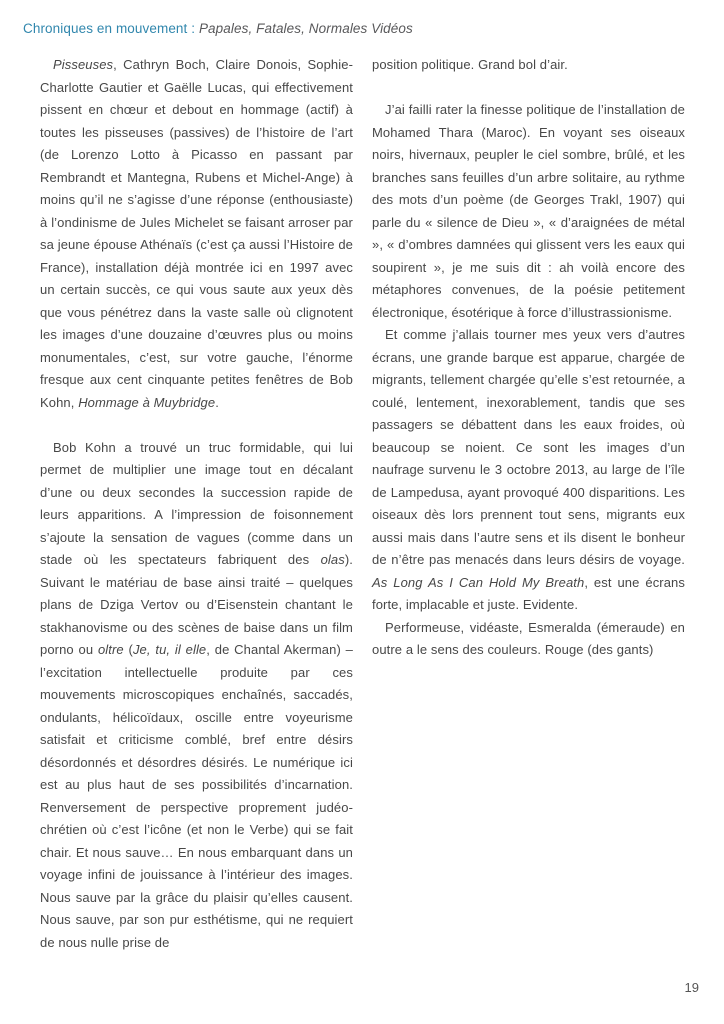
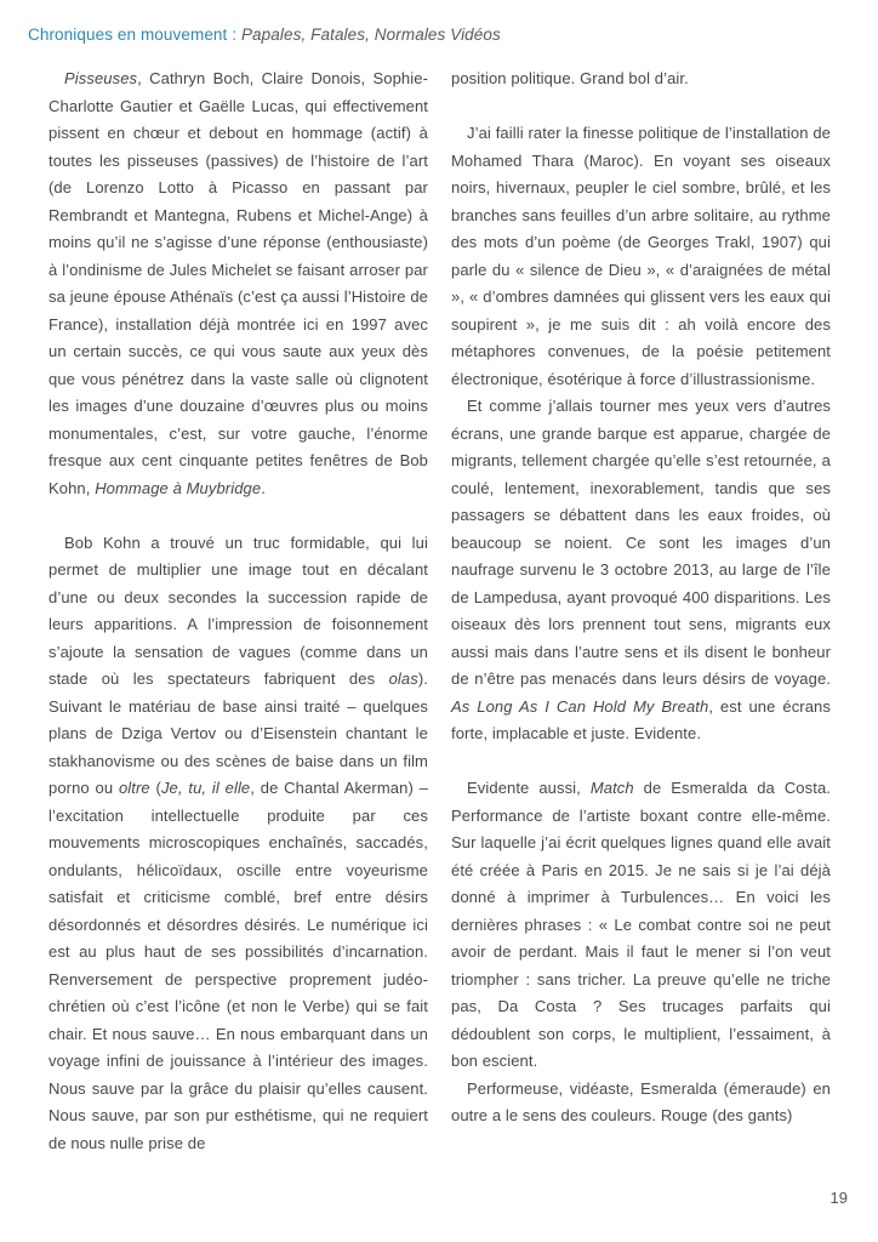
  Chroniques en mouvement : Papales, Fatales, Normales Vidéos
  Pisseuses, Cathryn Boch, Claire Donois, Sophie-Charlotte Gautier et Gaëlle Lucas, qui effectivement pissent en chœur et debout en hommage (actif) à toutes les pisseuses (passives) de l’histoire de l’art (de Lorenzo Lotto à Picasso en passant par Rembrandt et Mantegna, Rubens et Michel-Ange) à moins qu’il ne s’agisse d’une réponse (enthousiaste) à l’ondinisme de Jules Michelet se faisant arroser par sa jeune épouse Athénaïs (c’est ça aussi l’Histoire de France), installation déjà montrée ici en 1997 avec un certain succès, ce qui vous saute aux yeux dès que vous pénétrez dans la vaste salle où clignotent les images d’une douzaine d’œuvres plus ou moins monumentales, c’est, sur votre gauche, l’énorme fresque aux cent cinquante petites fenêtres de Bob Kohn, Hommage à Muybridge.
  Bob Kohn a trouvé un truc formidable, qui lui permet de multiplier une image tout en décalant d’une ou deux secondes la succession rapide de leurs apparitions. A l’impression de foisonnement s’ajoute la sensation de vagues (comme dans un stade où les spectateurs fabriquent des olas). Suivant le matériau de base ainsi traité – quelques plans de Dziga Vertov ou d’Eisenstein chantant le stakhanovisme ou des scènes de baise dans un film porno ou oltre (Je, tu, il elle, de Chantal Akerman) – l’excitation intellectuelle produite par ces mouvements microscopiques enchaînés, saccadés, ondulants, hélicoïdaux, oscille entre voyeurisme satisfait et criticisme comblé, bref entre désirs désordonnés et désordres désirés. Le numérique ici est au plus haut de ses possibilités d’incarnation. Renversement de perspective proprement judéo-chrétien où c’est l’icône (et non le Verbe) qui se fait chair. Et nous sauve… En nous embarquant dans un voyage infini de jouissance à l’intérieur des images. Nous sauve par la grâce du plaisir qu’elles causent. Nous sauve, par son pur esthétisme, qui ne requiert de nous nulle prise de
  position politique. Grand bol d’air.
  J’ai failli rater la finesse politique de l’installation de Mohamed Thara (Maroc). En voyant ses oiseaux noirs, hivernaux, peupler le ciel sombre, brûlé, et les branches sans feuilles d’un arbre solitaire, au rythme des mots d’un poème (de Georges Trakl, 1907) qui parle du « silence de Dieu », « d’araignées de métal », « d’ombres damnées qui glissent vers les eaux qui soupirent », je me suis dit : ah voilà encore des métaphores convenues, de la poésie petitement électronique, ésotérique à force d’illustrassionisme.
  Et comme j’allais tourner mes yeux vers d’autres écrans, une grande barque est apparue, chargée de migrants, tellement chargée qu’elle s’est retournée, a coulé, lentement, inexorablement, tandis que ses passagers se débattent dans les eaux froides, où beaucoup se noient. Ce sont les images d’un naufrage survenu le 3 octobre 2013, au large de l’île de Lampedusa, ayant provoqué 400 disparitions. Les oiseaux dès lors prennent tout sens, migrants eux aussi mais dans l’autre sens et ils disent le bonheur de n’être pas menacés dans leurs désirs de voyage. As Long As I Can Hold My Breath, est une écrans forte, implacable et juste. Evidente.
+ Evidente aussi, Match de Esmeralda da Costa. Performance de l’artiste boxant contre elle-même. Sur laquelle j’ai écrit quelques lignes quand elle avait été créée à Paris en 2015. Je ne sais si je l’ai déjà donné à imprimer à Turbulences… En voici les dernières phrases : « Le combat contre soi ne peut avoir de perdant. Mais il faut le mener si l’on veut triompher : sans tricher. La preuve qu’elle ne triche pas, Da Costa ? Ses trucages parfaits qui dédoublent son corps, le multiplient, l’essaiment, à bon escient.
  Performeuse, vidéaste, Esmeralda (émeraude) en outre a le sens des couleurs. Rouge (des gants)
  19
